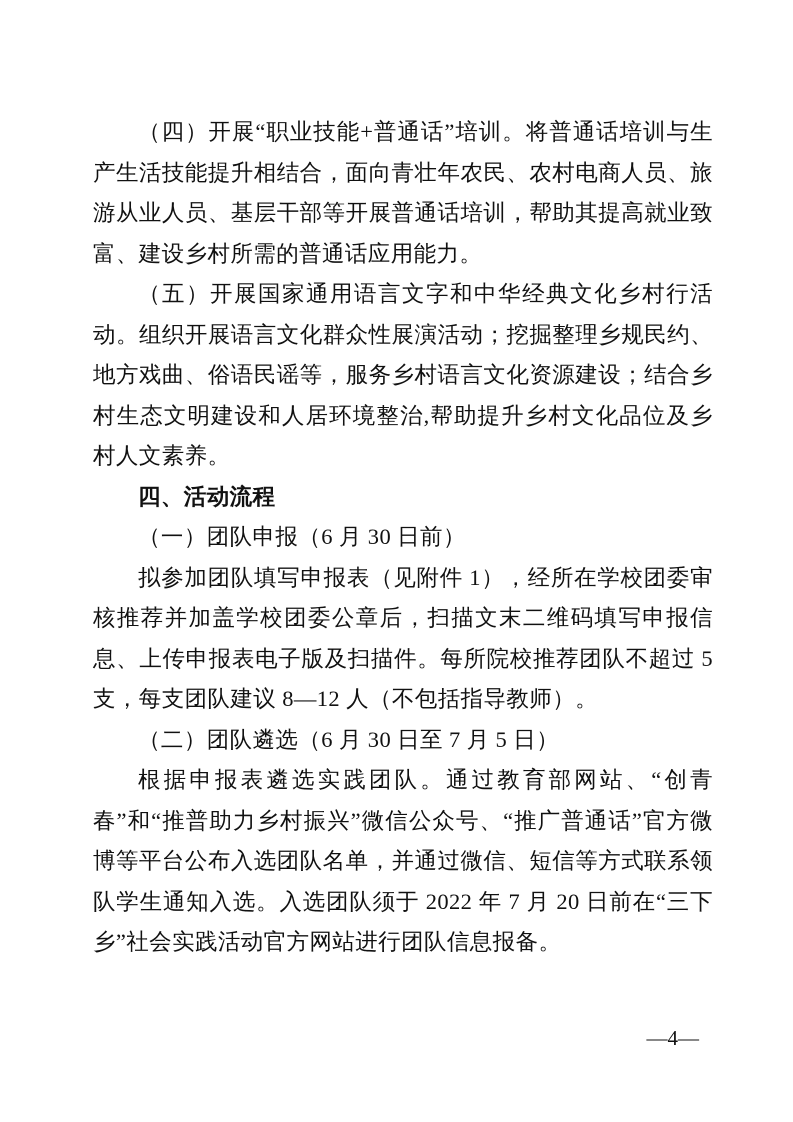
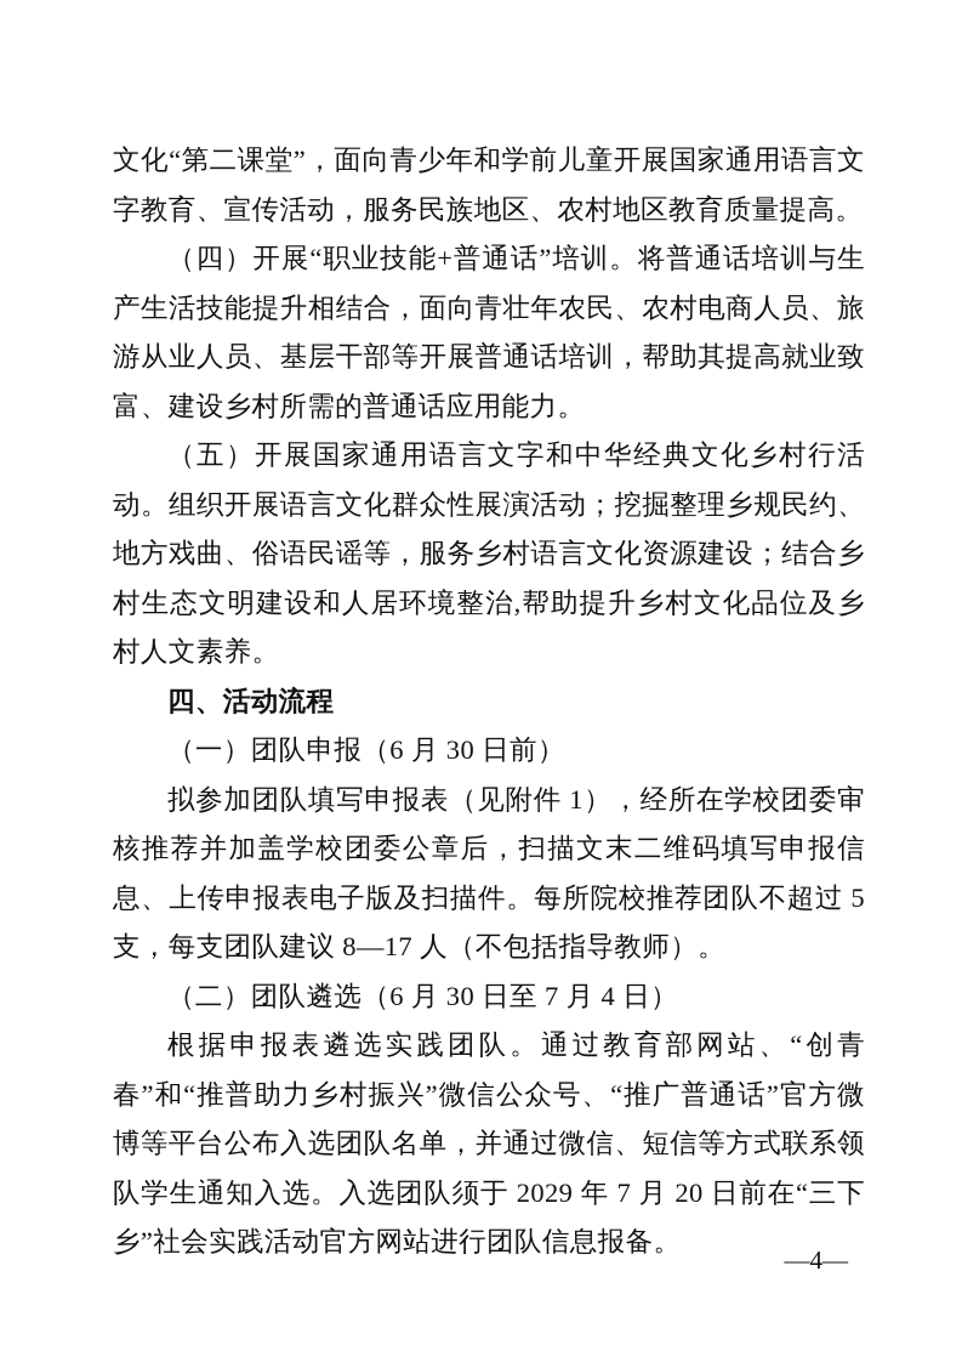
+ 文化“第二课堂”，面向青少年和学前儿童开展国家通用语言文字教育、宣传活动，服务民族地区、农村地区教育质量提高。
  （四）开展“职业技能+普通话”培训。将普通话培训与生产生活技能提升相结合，面向青壮年农民、农村电商人员、旅游从业人员、基层干部等开展普通话培训，帮助其提高就业致富、建设乡村所需的普通话应用能力。
  （五）开展国家通用语言文字和中华经典文化乡村行活动。组织开展语言文化群众性展演活动；挖掘整理乡规民约、地方戏曲、俗语民谣等，服务乡村语言文化资源建设；结合乡村生态文明建设和人居环境整治,帮助提升乡村文化品位及乡村人文素养。
  四、活动流程
  （一）团队申报（6 月 30 日前）
- 拟参加团队填写申报表（见附件 1），经所在学校团委审核推荐并加盖学校团委公章后，扫描文末二维码填写申报信息、上传申报表电子版及扫描件。每所院校推荐团队不超过 5 支，每支团队建议 8—12 人（不包括指导教师）。
+ 拟参加团队填写申报表（见附件 1），经所在学校团委审核推荐并加盖学校团委公章后，扫描文末二维码填写申报信息、上传申报表电子版及扫描件。每所院校推荐团队不超过 5 支，每支团队建议 8—17 人（不包括指导教师）。
- （二）团队遴选（6 月 30 日至 7 月 5 日）
+ （二）团队遴选（6 月 30 日至 7 月 4 日）
- 根据申报表遴选实践团队。通过教育部网站、“创青春”和“推普助力乡村振兴”微信公众号、“推广普通话”官方微博等平台公布入选团队名单，并通过微信、短信等方式联系领队学生通知入选。入选团队须于 2022 年 7 月 20 日前在“三下乡”社会实践活动官方网站进行团队信息报备。
+ 根据申报表遴选实践团队。通过教育部网站、“创青春”和“推普助力乡村振兴”微信公众号、“推广普通话”官方微博等平台公布入选团队名单，并通过微信、短信等方式联系领队学生通知入选。入选团队须于 2029 年 7 月 20 日前在“三下乡”社会实践活动官方网站进行团队信息报备。
  —4—
